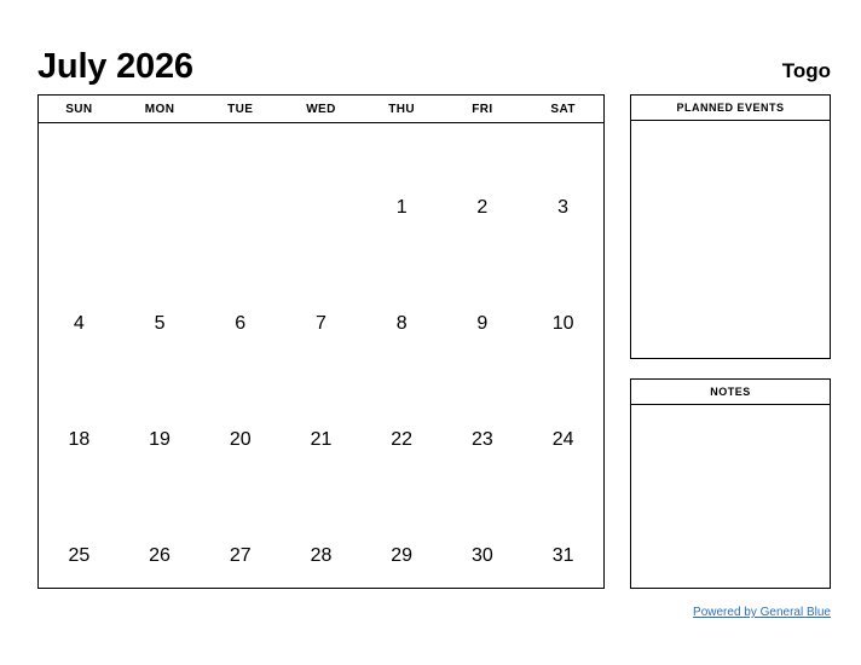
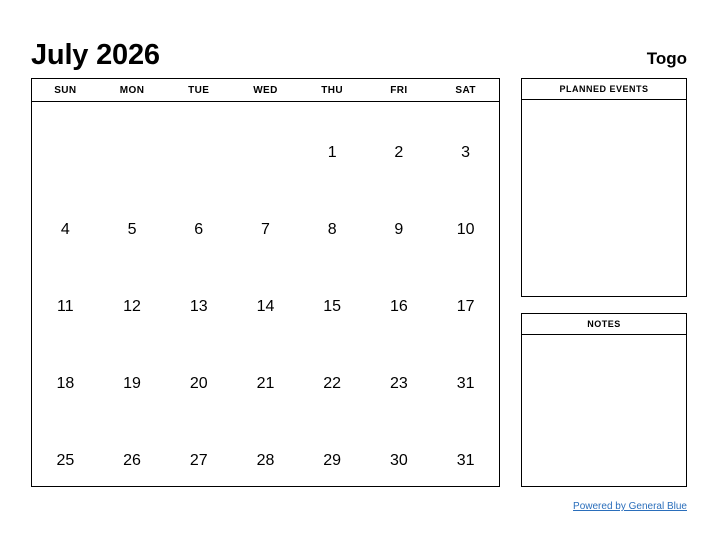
  July 2026
  Togo
  SUN	MON	TUE	WED	THU	FRI	SAT
  				1	2	3
  4	5	6	7	8	9	10
+ 11	12	13	14	15	16	17
- 18	19	20	21	22	23	24
+ 18	19	20	21	22	23	31
  25	26	27	28	29	30	31
  PLANNED EVENTS
  NOTES
  Powered by General Blue
